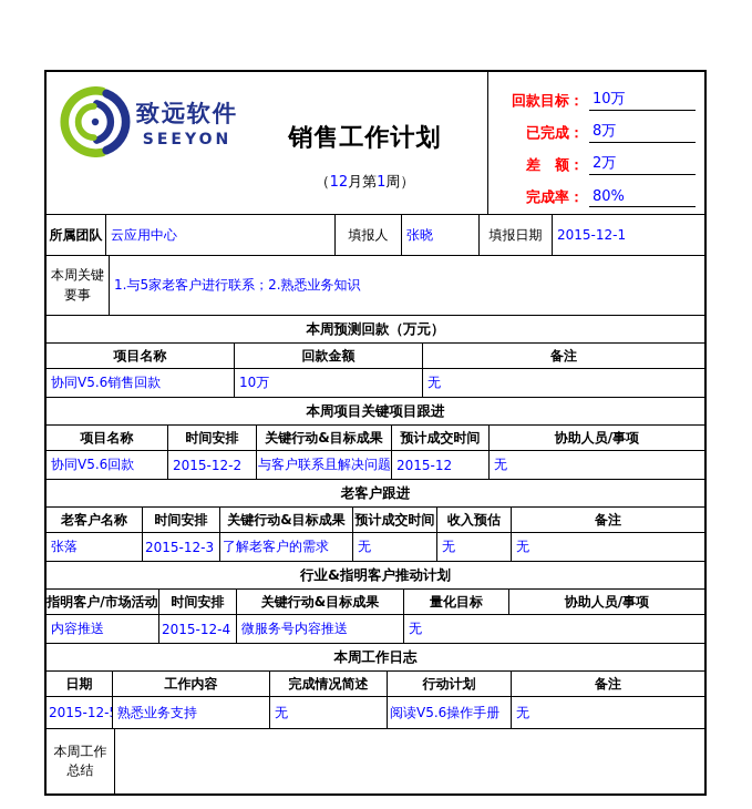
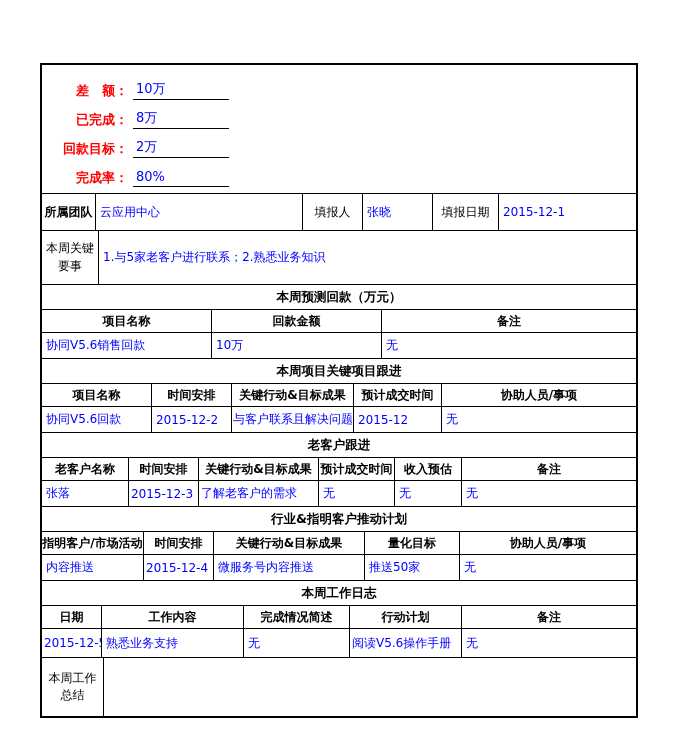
- 致远软件
- SEEYON
- 销售工作计划
- （12月第1周）
- 回款目标：
+ 差 额：
  10万
  已完成：
  8万
- 差 额：
+ 回款目标：
  2万
  完成率：
  80%
  所属团队
  云应用中心
  填报人
  张晓
  填报日期
  2015-12-1
  本周关键
  要事
  1.与5家老客户进行联系；2.熟悉业务知识
  本周预测回款（万元）
  项目名称
  回款金额
  备注
  协同V5.6销售回款
  10万
  无
  本周项目关键项目跟进
  项目名称
  时间安排
  关键行动&目标成果
  预计成交时间
  协助人员/事项
  协同V5.6回款
  2015-12-2
  与客户联系且解决问题
  2015-12
  无
  老客户跟进
  老客户名称
  时间安排
  关键行动&目标成果
  预计成交时间
  收入预估
  备注
  张落
  2015-12-3
  了解老客户的需求
  无
  无
  无
  行业&指明客户推动计划
  指明客户/市场活动
  时间安排
  关键行动&目标成果
  量化目标
  协助人员/事项
  内容推送
  2015-12-4
  微服务号内容推送
+ 推送50家
  无
  本周工作日志
  日期
  工作内容
  完成情况简述
  行动计划
  备注
  2015-12-
  熟悉业务支持
  无
  阅读V5.6操作手册
  无
  本周工作
  总结
